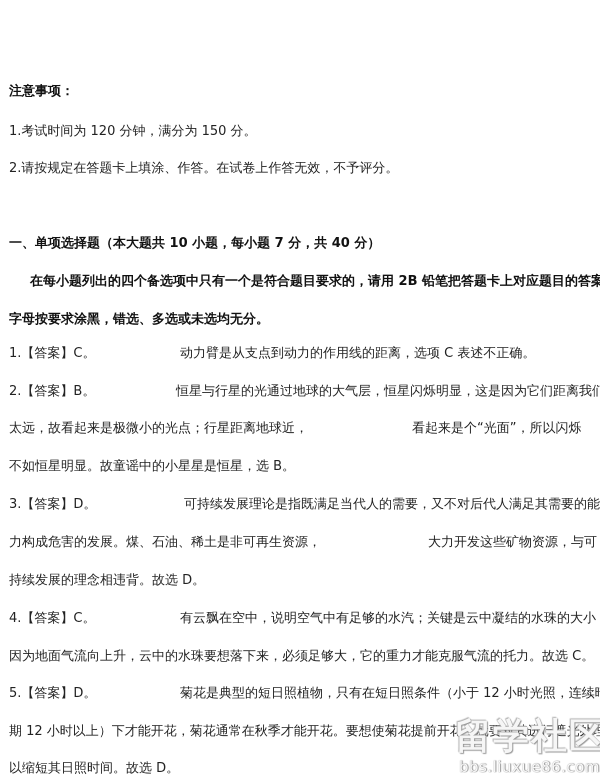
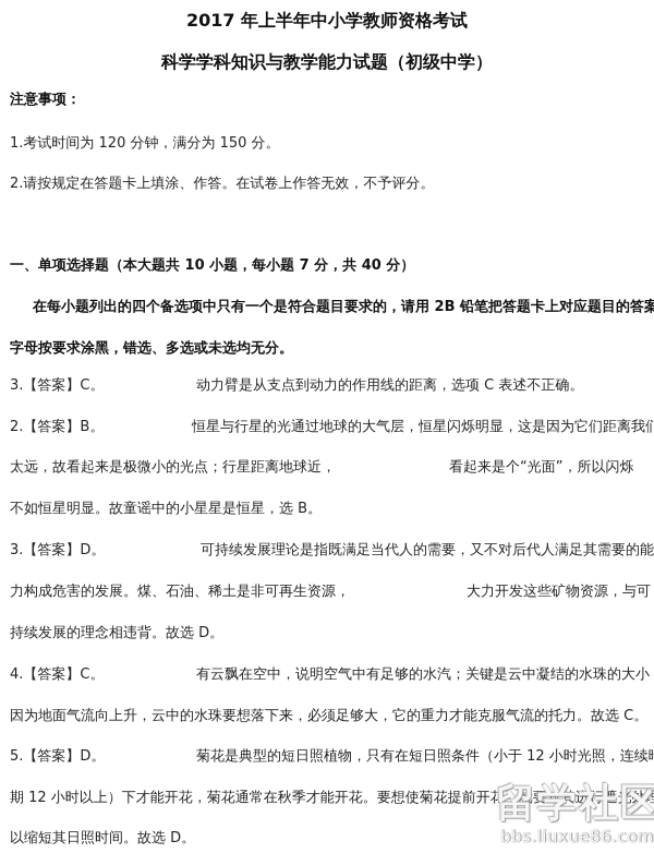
+ 2017 年上半年中小学教师资格考试
+ 科学学科知识与教学能力试题（初级中学）
  注意事项：
  1.考试时间为 120 分钟，满分为 150 分。
  2.请按规定在答题卡上填涂、作答。在试卷上作答无效，不予评分。
  一、单项选择题（本大题共 10 小题，每小题 7 分，共 40 分）
  在每小题列出的四个备选项中只有一个是符合题目要求的，请用 2B 铅笔把答题卡上对应题目的答案
  字母按要求涂黑，错选、多选或未选均无分。
- 1.【答案】C。
+ 3.【答案】C。
  动力臂是从支点到动力的作用线的距离，选项 C 表述不正确。
  2.【答案】B。
  恒星与行星的光通过地球的大气层，恒星闪烁明显，这是因为它们距离我们
  太远，故看起来是极微小的光点；行星距离地球近，
  看起来是个“光面”，所以闪烁
  不如恒星明显。故童谣中的小星星是恒星，选 B。
  3.【答案】D。
  可持续发展理论是指既满足当代人的需要，又不对后代人满足其需要的能
  力构成危害的发展。煤、石油、稀土是非可再生资源，
  大力开发这些矿物资源，与可
  持续发展的理念相违背。故选 D。
  4.【答案】C。
  有云飘在空中，说明空气中有足够的水汽；关键是云中凝结的水珠的大小
  因为地面气流向上升，云中的水珠要想落下来，必须足够大，它的重力才能克服气流的托力。故选 C。
  5.【答案】D。
  菊花是典型的短日照植物，只有在短日照条件（小于 12 小时光照，连续
  期 12 小时以上）下才能开花，菊花通常在秋季才能开花。要想使菊花提前开花，就要对其进行遮光处理
  以缩短其日照时间。故选 D。
  留学社区
  bbs.liuxue86.com
